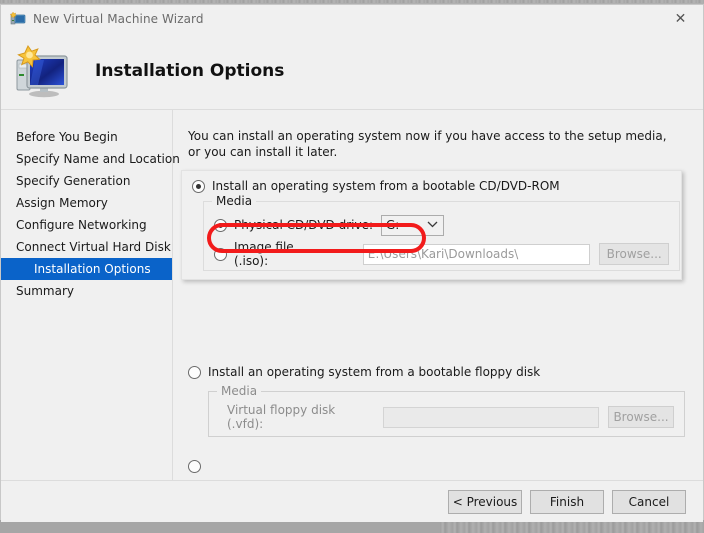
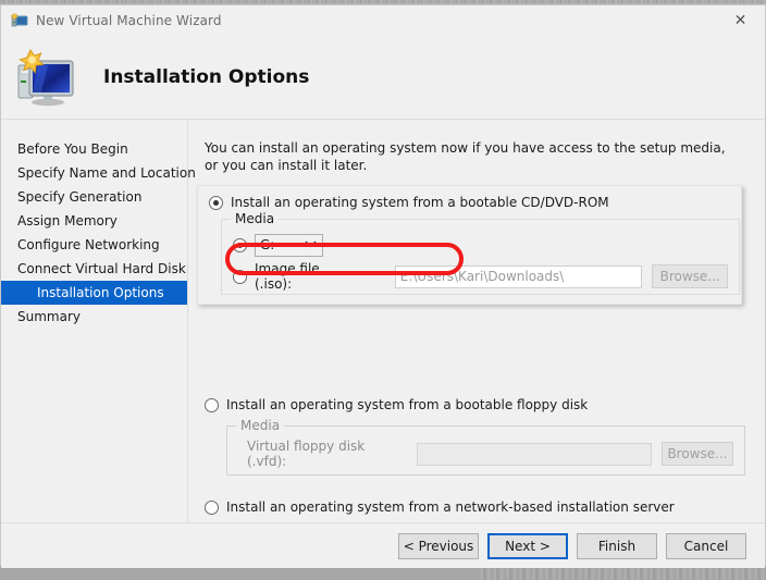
  New Virtual Machine Wizard
  ✕
  Installation Options
  Before You Begin
  Specify Name and Location
  Specify Generation
  Assign Memory
  Configure Networking
  Connect Virtual Hard Disk
  Installation Options
  Summary
  You can install an operating system now if you have access to the setup media, or you can install it later.
  Install an operating system from a bootable CD/DVD-ROM
  Media
- Physical CD/DVD drive:
  G:
  Image file (.iso):
  E:\Users\Kari\Downloads\
  Browse...
  Install an operating system from a bootable floppy disk
  Media
  Virtual floppy disk (.vfd):
  Browse...
+ Install an operating system from a network-based installation server
  < Previous
+ Next >
  Finish
  Cancel
